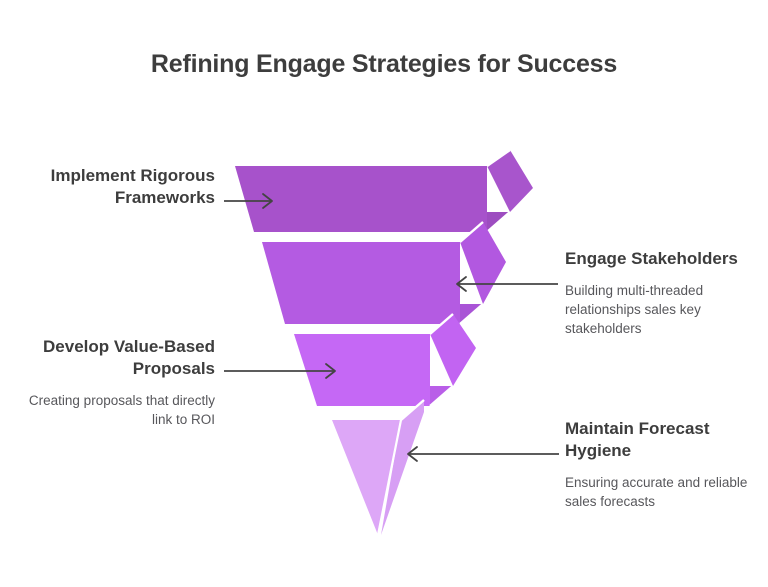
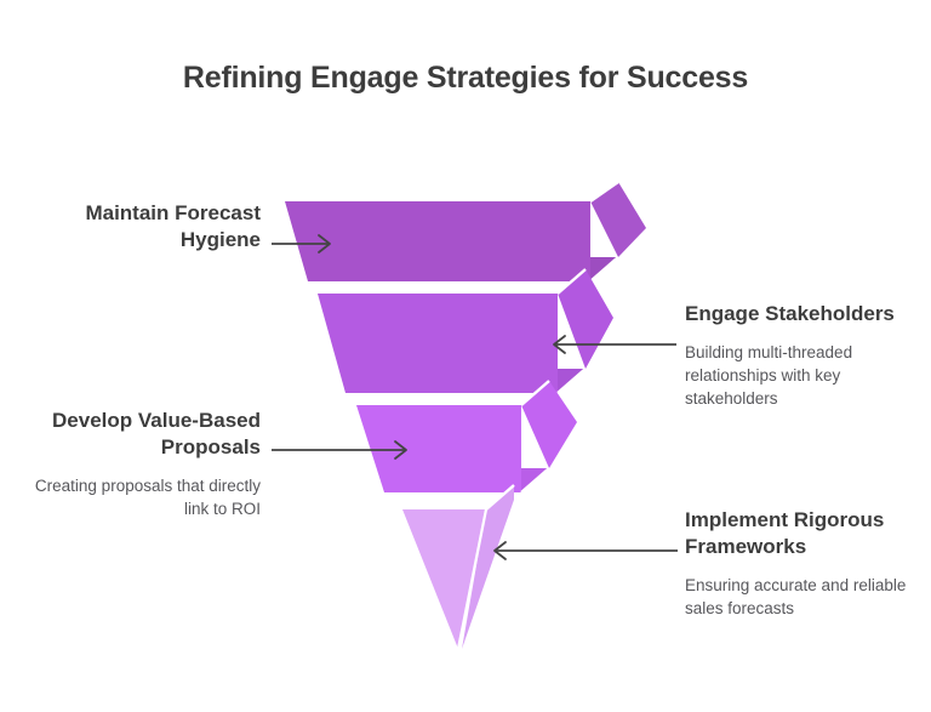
  Refining Engage Strategies for Success
- Implement Rigorous Frameworks
+ Maintain Forecast Hygiene
  Engage Stakeholders
- Building multi-threaded relationships sales key stakeholders
+ Building multi-threaded relationships with key stakeholders
  Develop Value-Based Proposals
  Creating proposals that directly link to ROI
- Maintain Forecast Hygiene
+ Implement Rigorous Frameworks
  Ensuring accurate and reliable sales forecasts
